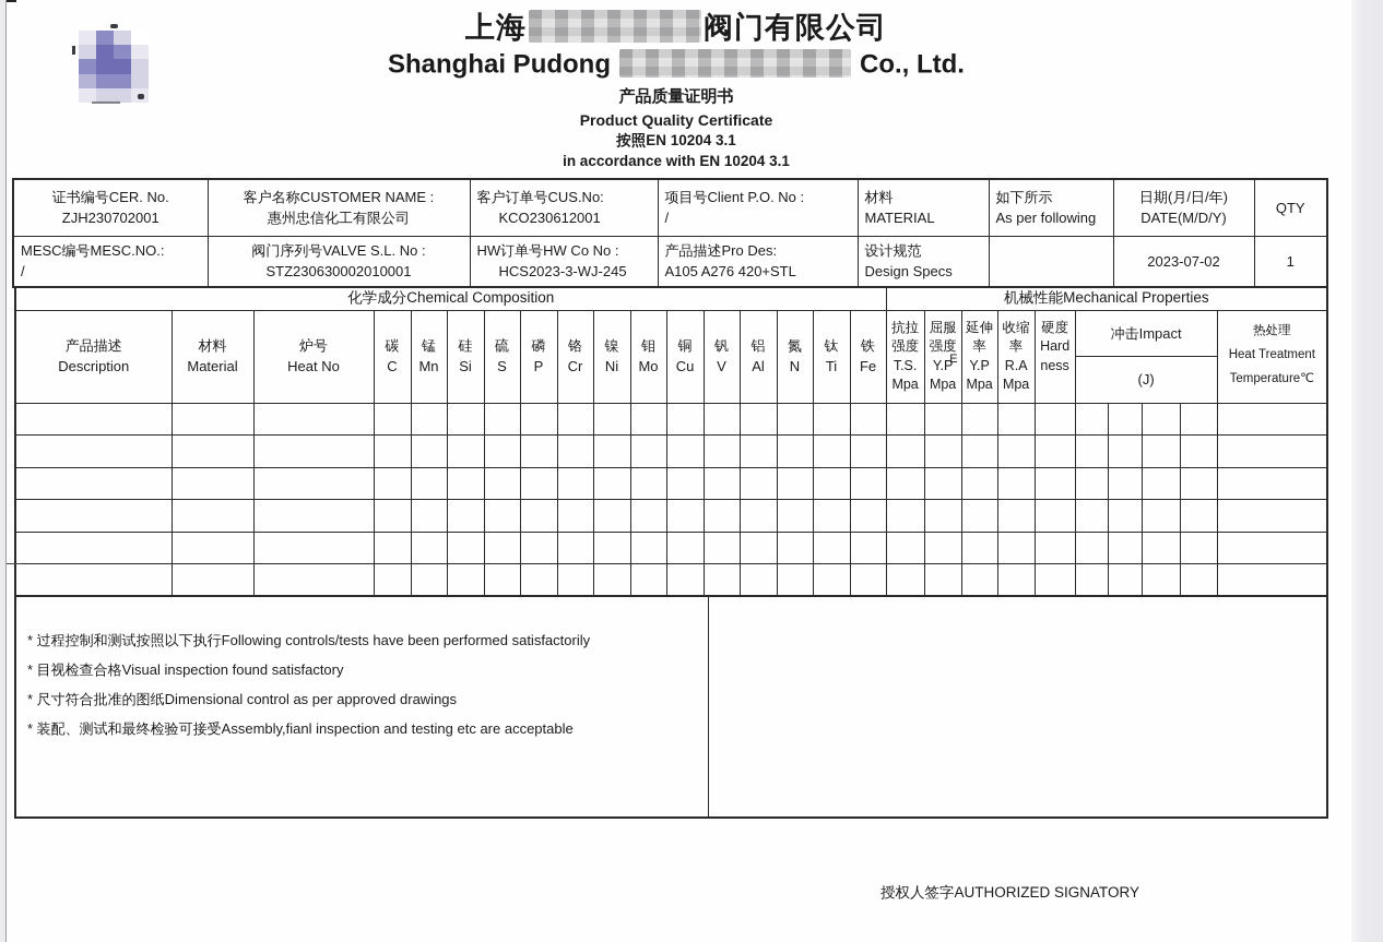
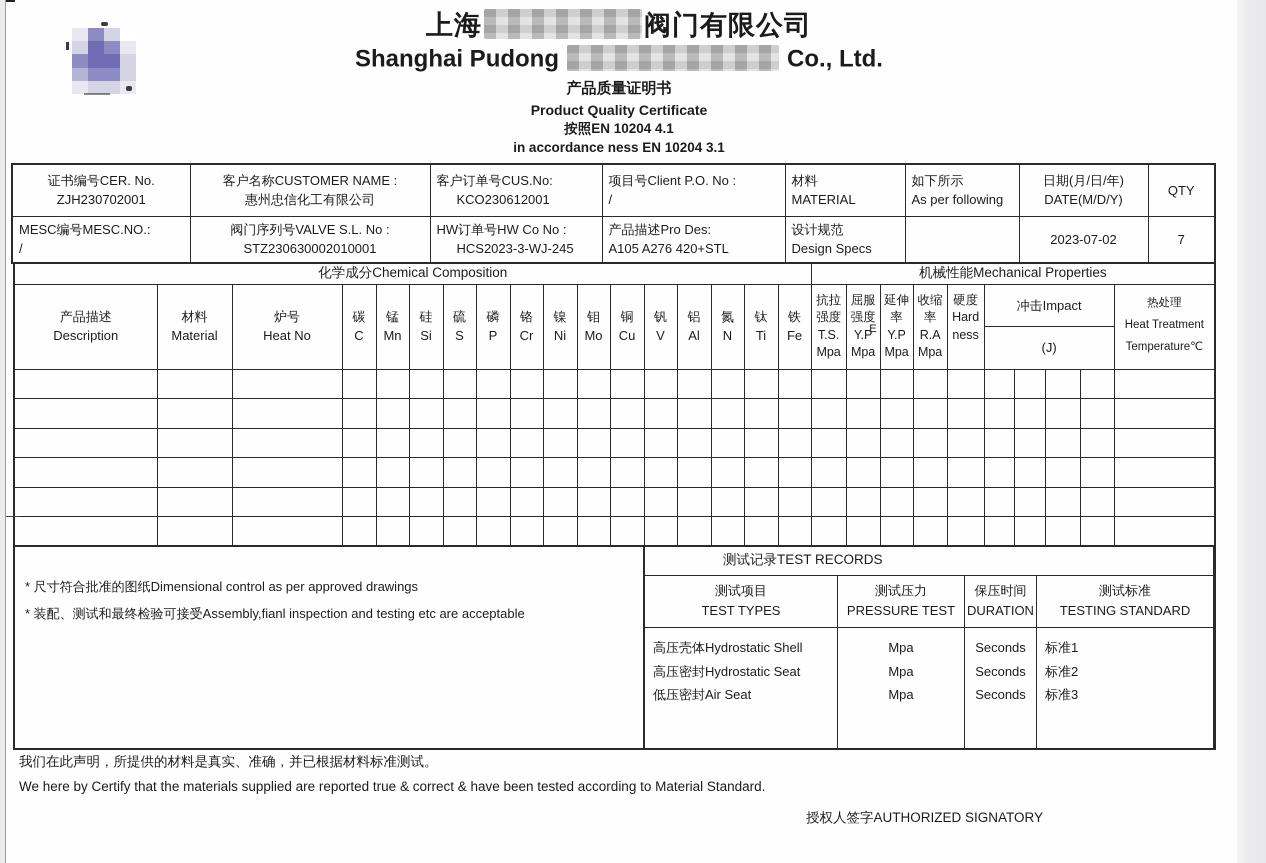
  上海 阀门有限公司
  Shanghai Pudong Co., Ltd.
  产品质量证明书
  Product Quality Certificate
- 按照EN 10204 3.1
+ 按照EN 10204 4.1
- in accordance with EN 10204 3.1
+ in accordance ness EN 10204 3.1
  证书编号CER. No.ZJH230702001	客户名称CUSTOMER NAME :惠州忠信化工有限公司	客户订单号CUS.No:KCO230612001	项目号Client P.O. No :/	材料MATERIAL	如下所示As per following	日期(月/日/年)DATE(M/D/Y)	QTY
- MESC编号MESC.NO.:/	阀门序列号VALVE S.L. No :STZ230630002010001	HW订单号HW Co No :HCS2023-3-WJ-245	产品描述Pro Des:A105 A276 420+STL	设计规范Design Specs		2023-07-02	1
+ MESC编号MESC.NO.:/	阀门序列号VALVE S.L. No :STZ230630002010001	HW订单号HW Co No :HCS2023-3-WJ-245	产品描述Pro Des:A105 A276 420+STL	设计规范Design Specs		2023-07-02	7
  化学成分Chemical Composition	机械性能Mechanical Properties
  产品描述Description	材料Material	炉号Heat No	碳C	锰Mn	硅Si	硫S	磷P	铬Cr	镍Ni	钼Mo	铜Cu	钒V	铝Al	氮N	钛Ti	铁Fe	抗拉强度T.S.Mpa	屈服强度Y.PMpaE	延伸率Y.PMpa	收缩率R.AMpa	硬度Hardness	冲击Impact(J)	热处理Heat TreatmentTemperature℃
- * 过程控制和测试按照以下执行Following controls/tests have been performed satisfactorily
- * 目视检查合格Visual inspection found satisfactory
  * 尺寸符合批准的图纸Dimensional control as per approved drawings
  * 装配、测试和最终检验可接受Assembly,fianl inspection and testing etc are acceptable
+ 测试记录TEST RECORDS
+ 测试项目TEST TYPES	测试压力PRESSURE TEST	保压时间DURATION	测试标准TESTING STANDARD
+ 高压壳体Hydrostatic Shell 高压密封Hydrostatic Seat 低压密封Air Seat	Mpa Mpa Mpa	Seconds Seconds Seconds	标准1 标准2 标准3
+ 我们在此声明，所提供的材料是真实、准确，并已根据材料标准测试。
+ We here by Certify that the materials supplied are reported true & correct & have been tested according to Material Standard.
  授权人签字AUTHORIZED SIGNATORY
